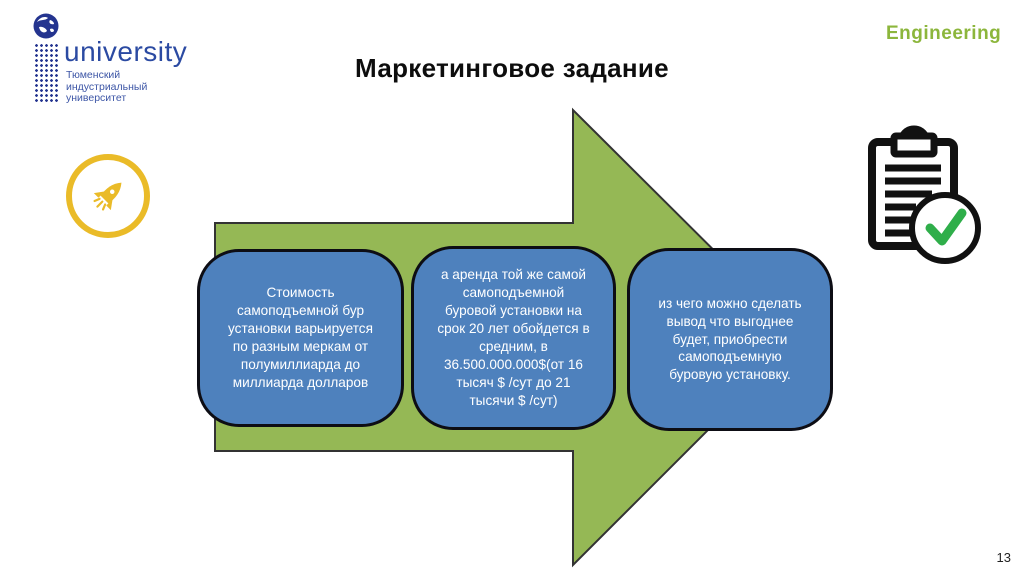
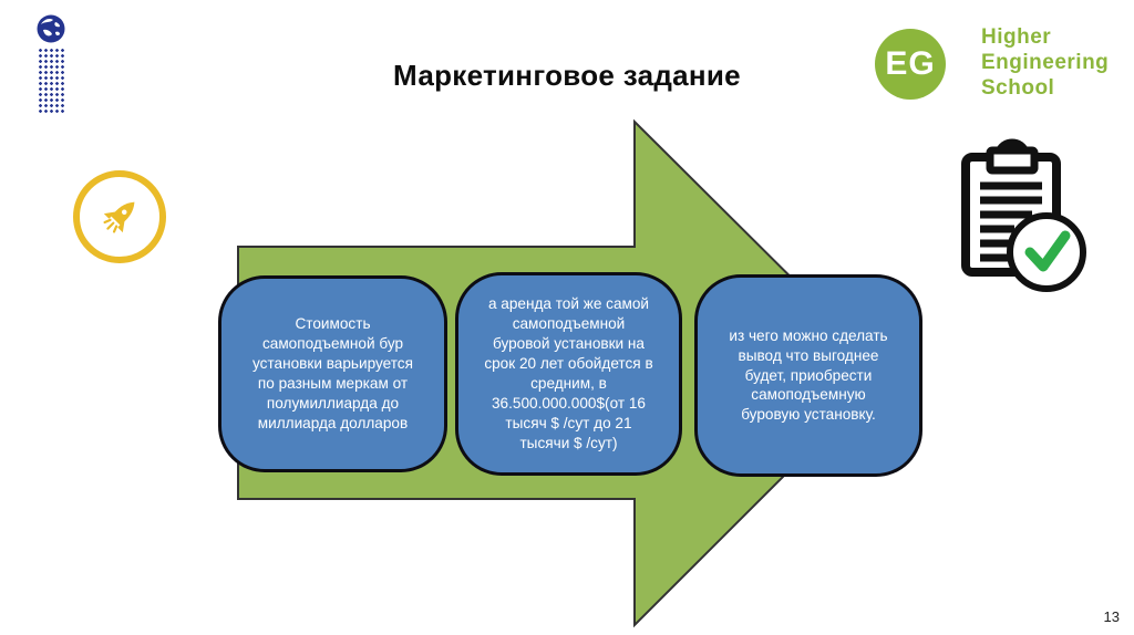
- university
- Тюменский
- индустриальный
- университет
  Маркетинговое задание
+ EG
+ Higher
  Engineering
+ School
  Стоимость
  самоподъемной бур
  установки варьируется
  по разным меркам от
  полумиллиарда до
  миллиарда долларов
  а аренда той же самой
  самоподъемной
  буровой установки на
  срок 20 лет обойдется в
  средним, в
  36.500.000.000$(от 16
  тысяч $ /сут до 21
  тысячи $ /сут)
  из чего можно сделать
  вывод что выгоднее
  будет, приобрести
  самоподъемную
  буровую установку.
  13
